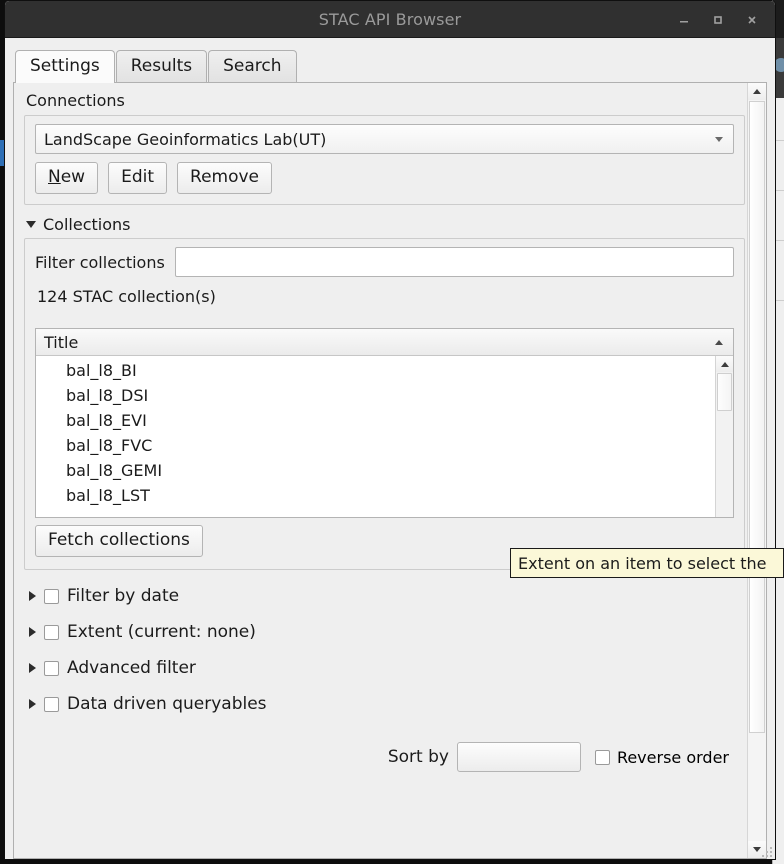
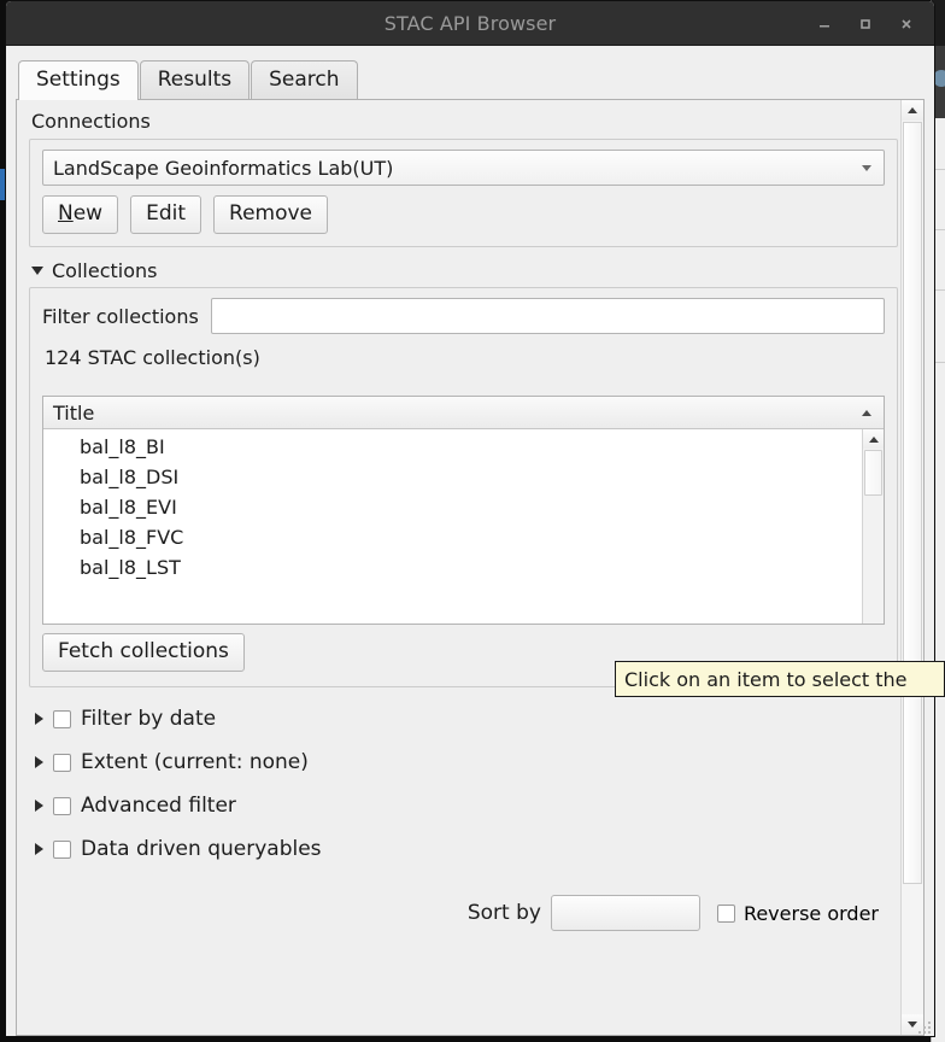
  STAC API Browser
  Settings
  Results
  Search
  Connections
  LandScape Geoinformatics Lab(UT)
  New
  Edit
  Remove
  Collections
  Filter collections
  124 STAC collection(s)
  Title
  bal_l8_BI
  bal_l8_DSI
  bal_l8_EVI
  bal_l8_FVC
- bal_l8_GEMI
  bal_l8_LST
  Fetch collections
  Filter by date
  Extent (current: none)
  Advanced filter
  Data driven queryables
  Sort by
  Reverse order
- Extent on an item to select the
+ Click on an item to select the
